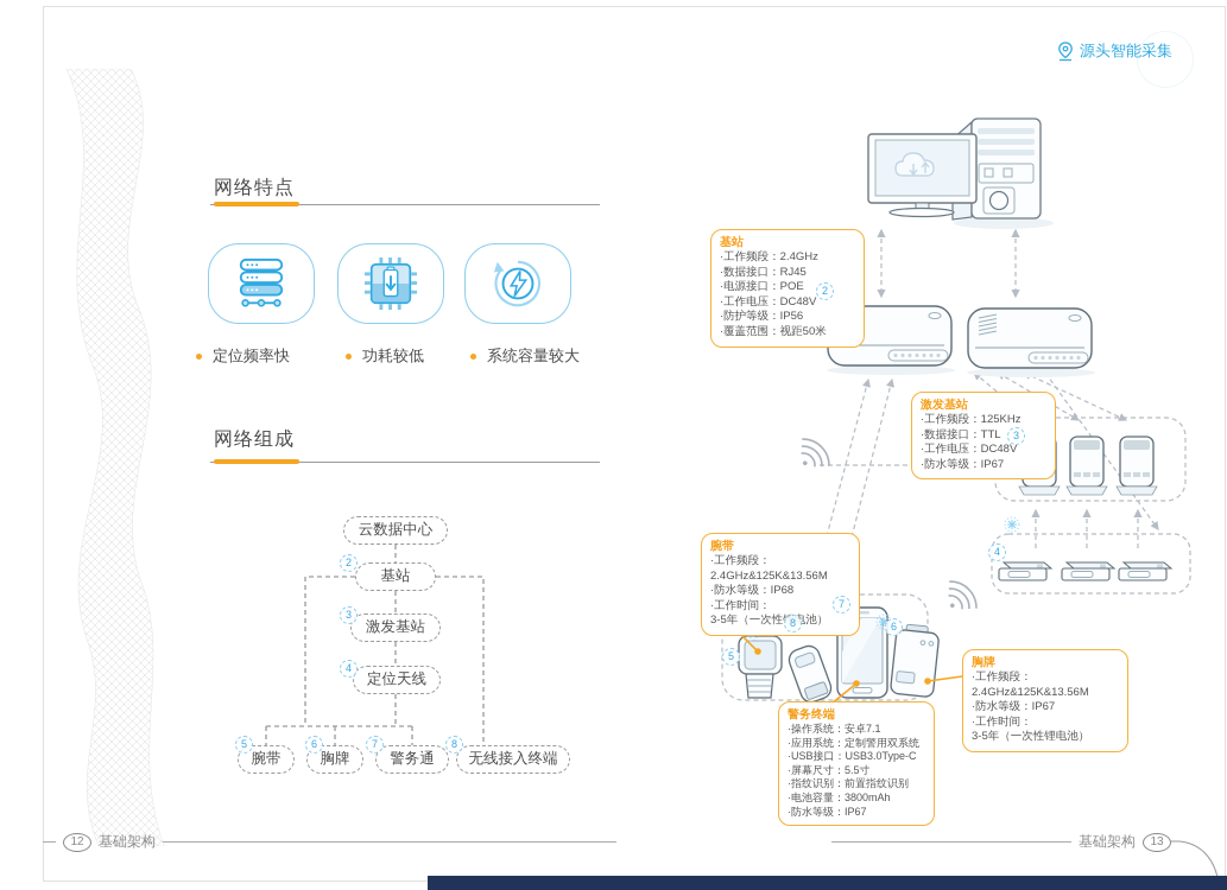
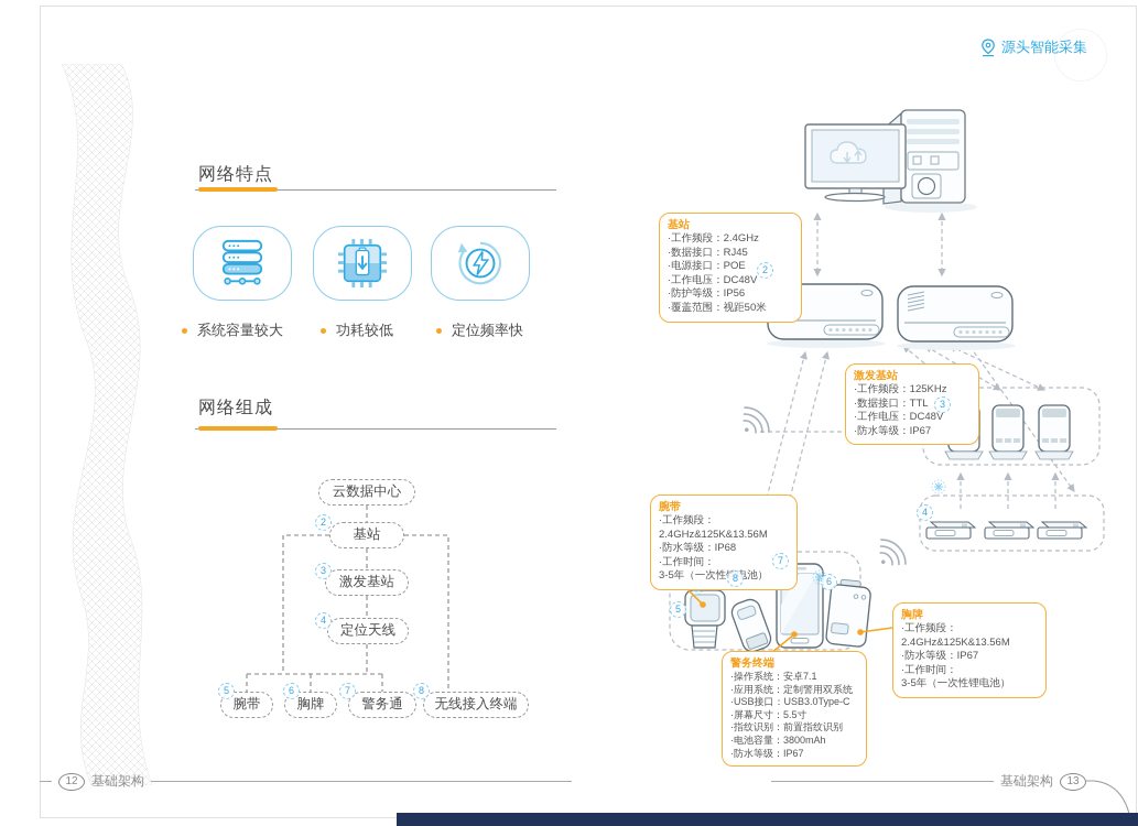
  源头智能采集
  网络特点
- 定位频率快
+ 系统容量较大
  功耗较低
- 系统容量较大
+ 定位频率快
  网络组成
  云数据中心
  基站
  激发基站
  定位天线
  腕带
  胸牌
  警务通
  无线接入终端
  2
  3
  4
  5
  6
  7
  8
  基站
  ·工作频段：2.4GHz
  ·数据接口：RJ45
  ·电源接口：POE
  ·工作电压：DC48V
  ·防护等级：IP56
  ·覆盖范围：视距50米
  激发基站
  ·工作频段：125KHz
  ·数据接口：TTL
  ·工作电压：DC48V
  ·防水等级：IP67
  腕带
  ·工作频段：
  2.4GHz&125K&13.56M
  ·防水等级：IP68
  ·工作时间：
  3-5年（一次性锂电池）
  胸牌
  ·工作频段：
  2.4GHz&125K&13.56M
  ·防水等级：IP67
  ·工作时间：
  3-5年（一次性锂电池）
  警务终端
  ·操作系统：安卓7.1
  ·应用系统：定制警用双系统
  ·USB接口：USB3.0Type-C
  ·屏幕尺寸：5.5寸
  ·指纹识别：前置指纹识别
  ·电池容量：3800mAh
  ·防水等级：IP67
  2
  3
  4
  5
  6
  7
  8
  12
  基础架构
  基础架构
  13
